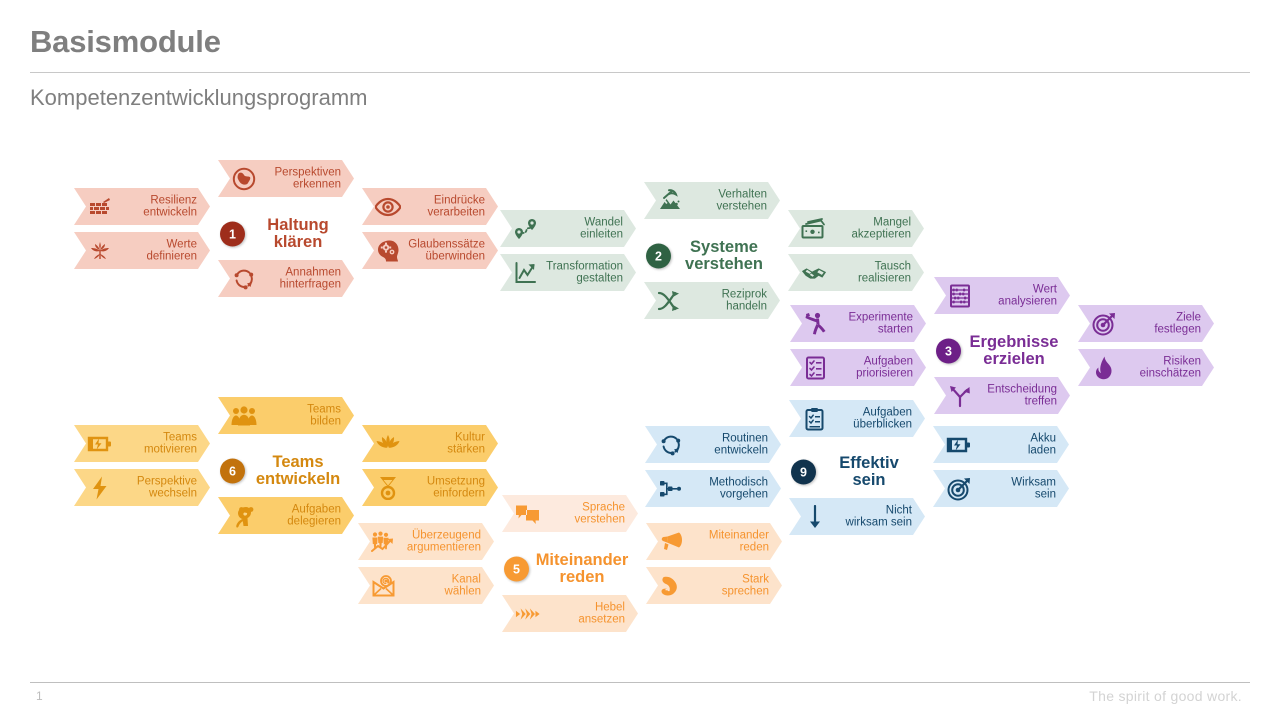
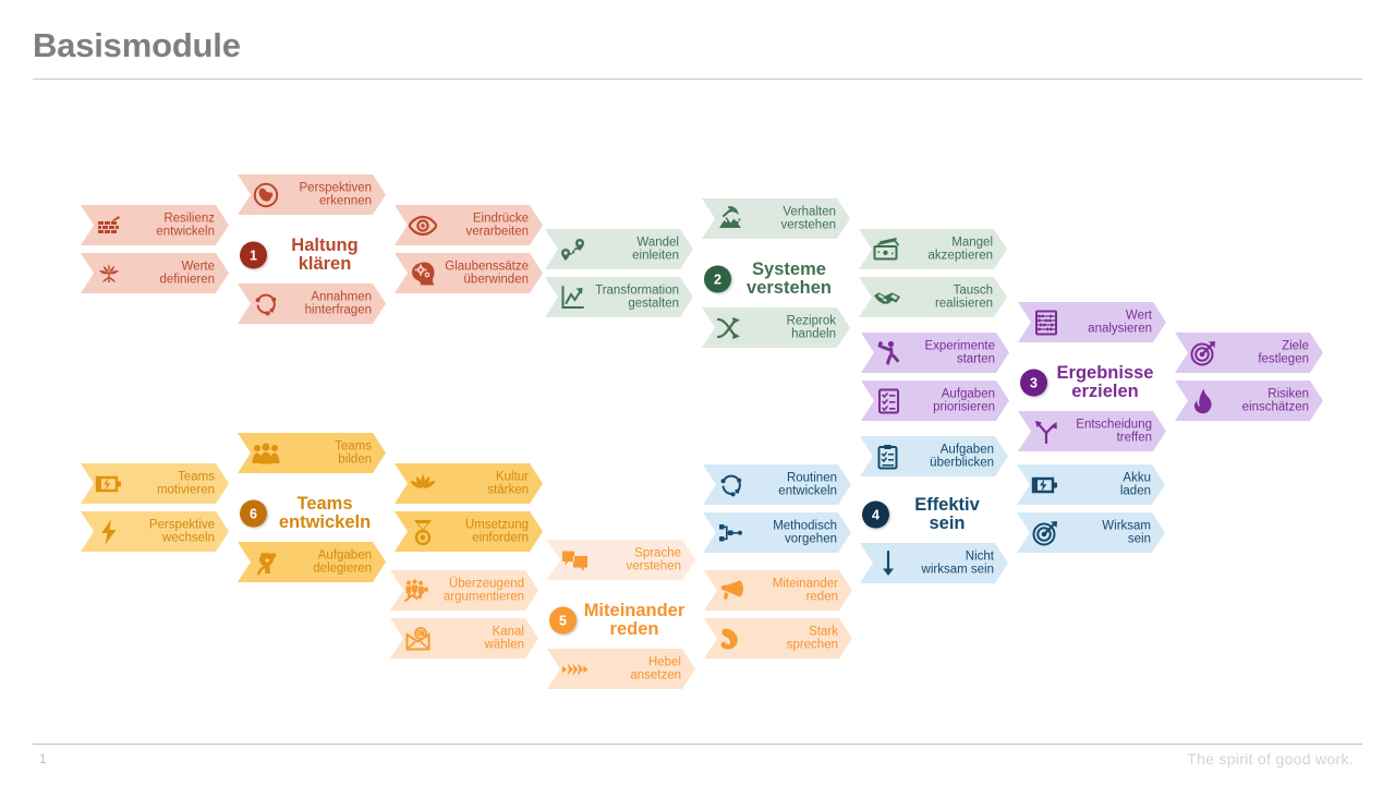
  Basismodule
- Kompetenzentwicklungsprogramm
  Resilienz
  entwickeln
  Werte
  definieren
  Perspektiven
  erkennen
  Annahmen
  hinterfragen
  Eindrücke
  verarbeiten
  Glaubenssätze
  überwinden
  1
  Haltung
  klären
  Wandel
  einleiten
  Transformation
  gestalten
  Verhalten
  verstehen
  Reziprok
  handeln
  Mangel
  akzeptieren
  Tausch
  realisieren
  2
  Systeme
  verstehen
  Experimente
  starten
  Aufgaben
  priorisieren
  Wert
  analysieren
  Entscheidung
  treffen
  Ziele
  festlegen
  Risiken
  einschätzen
  3
  Ergebnisse
  erzielen
  Routinen
  entwickeln
  Methodisch
  vorgehen
  Aufgaben
  überblicken
  Nicht
  wirksam sein
  Akku
  laden
  Wirksam
  sein
- 9
+ 4
  Effektiv
  sein
  Überzeugend
  argumentieren
  Kanal
  wählen
  Sprache
  verstehen
  Hebel
  ansetzen
  Miteinander
  reden
  Stark
  sprechen
  5
  Miteinander
  reden
  Teams
  motivieren
  Perspektive
  wechseln
  Teams
  bilden
  Aufgaben
  delegieren
  Kultur
  stärken
  Umsetzung
  einfordern
  6
  Teams
  entwickeln
  1
  The spirit of good work.
